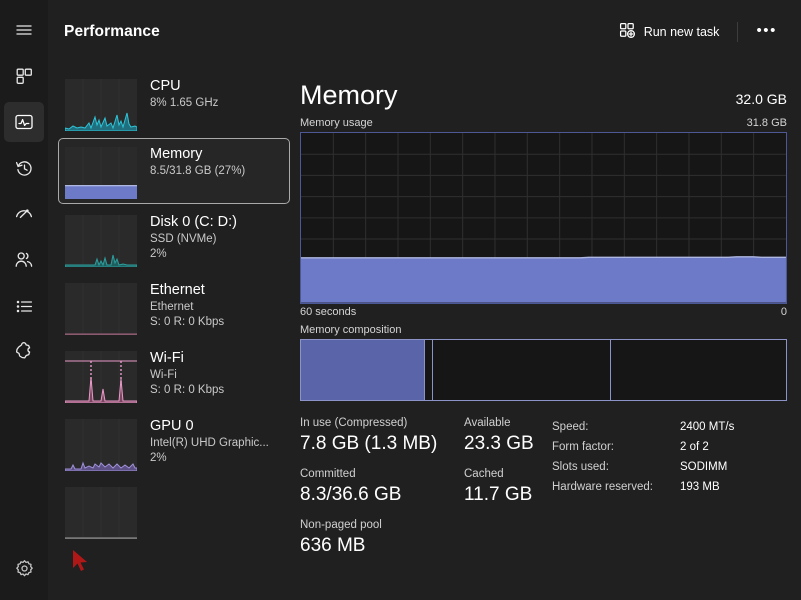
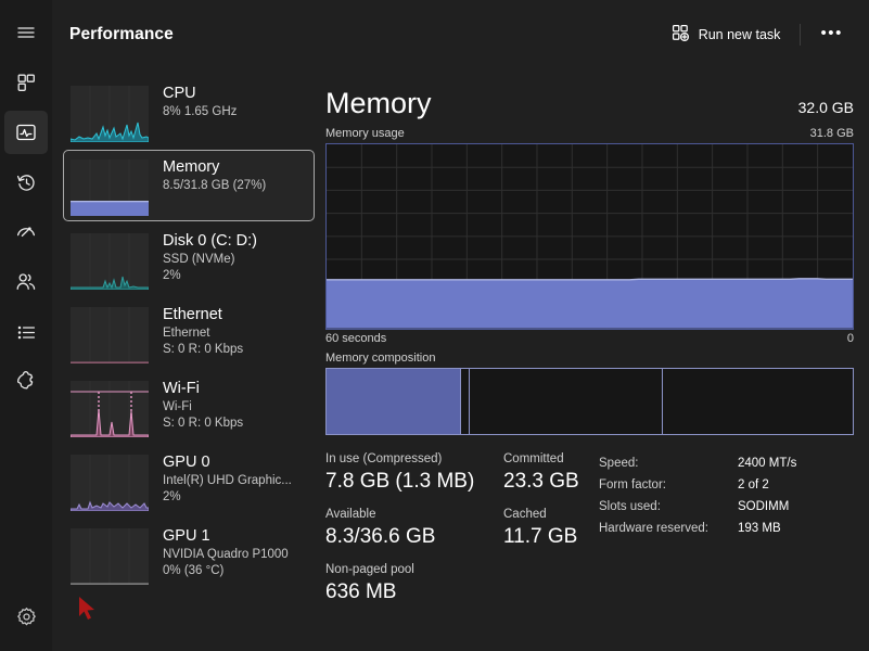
  Performance
  Run new task
  •••
  CPU
  8% 1.65 GHz
  Memory
  8.5/31.8 GB (27%)
  Disk 0 (C: D:)
  SSD (NVMe)
  2%
  Ethernet
  Ethernet
  S: 0 R: 0 Kbps
  Wi-Fi
  Wi-Fi
  S: 0 R: 0 Kbps
  GPU 0
  Intel(R) UHD Graphic...
  2%
+ GPU 1
+ NVIDIA Quadro P1000
+ 0% (36 °C)
  Memory
  32.0 GB
  Memory usage
  31.8 GB
  60 seconds
  0
  Memory composition
  In use (Compressed)
  7.8 GB (1.3 MB)
- Available
+ Committed
  23.3 GB
- Committed
+ Available
  8.3/36.6 GB
  Cached
  11.7 GB
  Non-paged pool
  636 MB
  Speed:
  2400 MT/s
  Form factor:
  2 of 2
  Slots used:
  SODIMM
  Hardware reserved:
  193 MB
